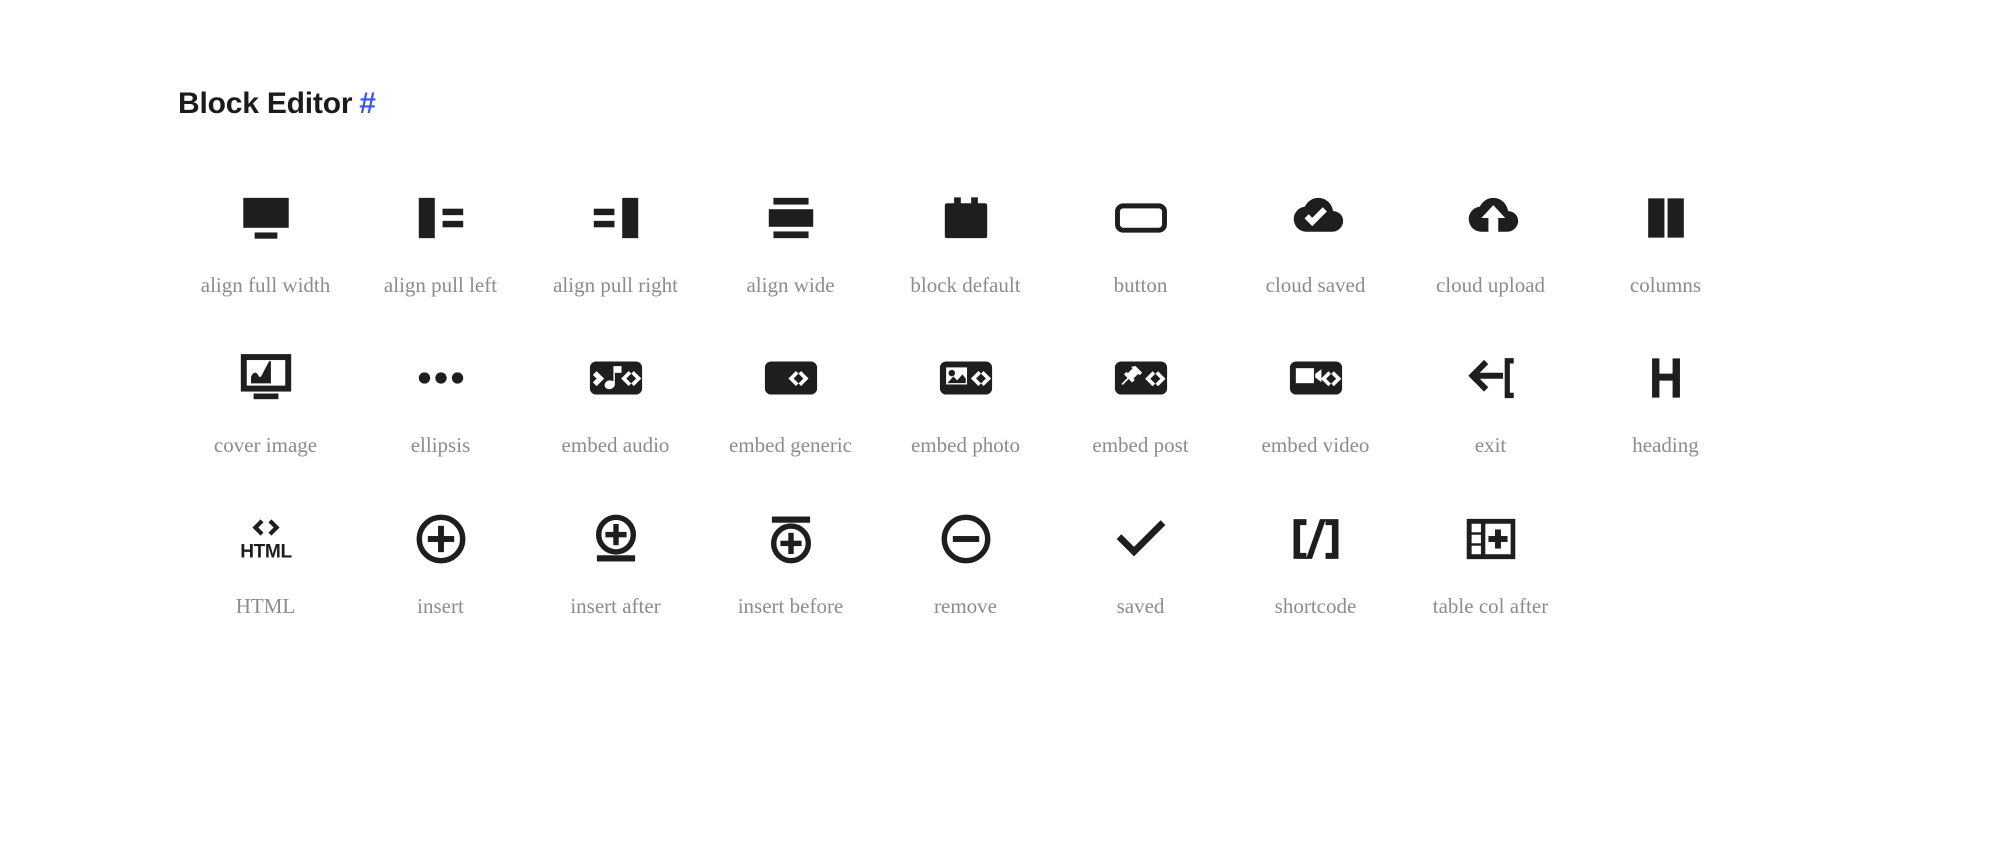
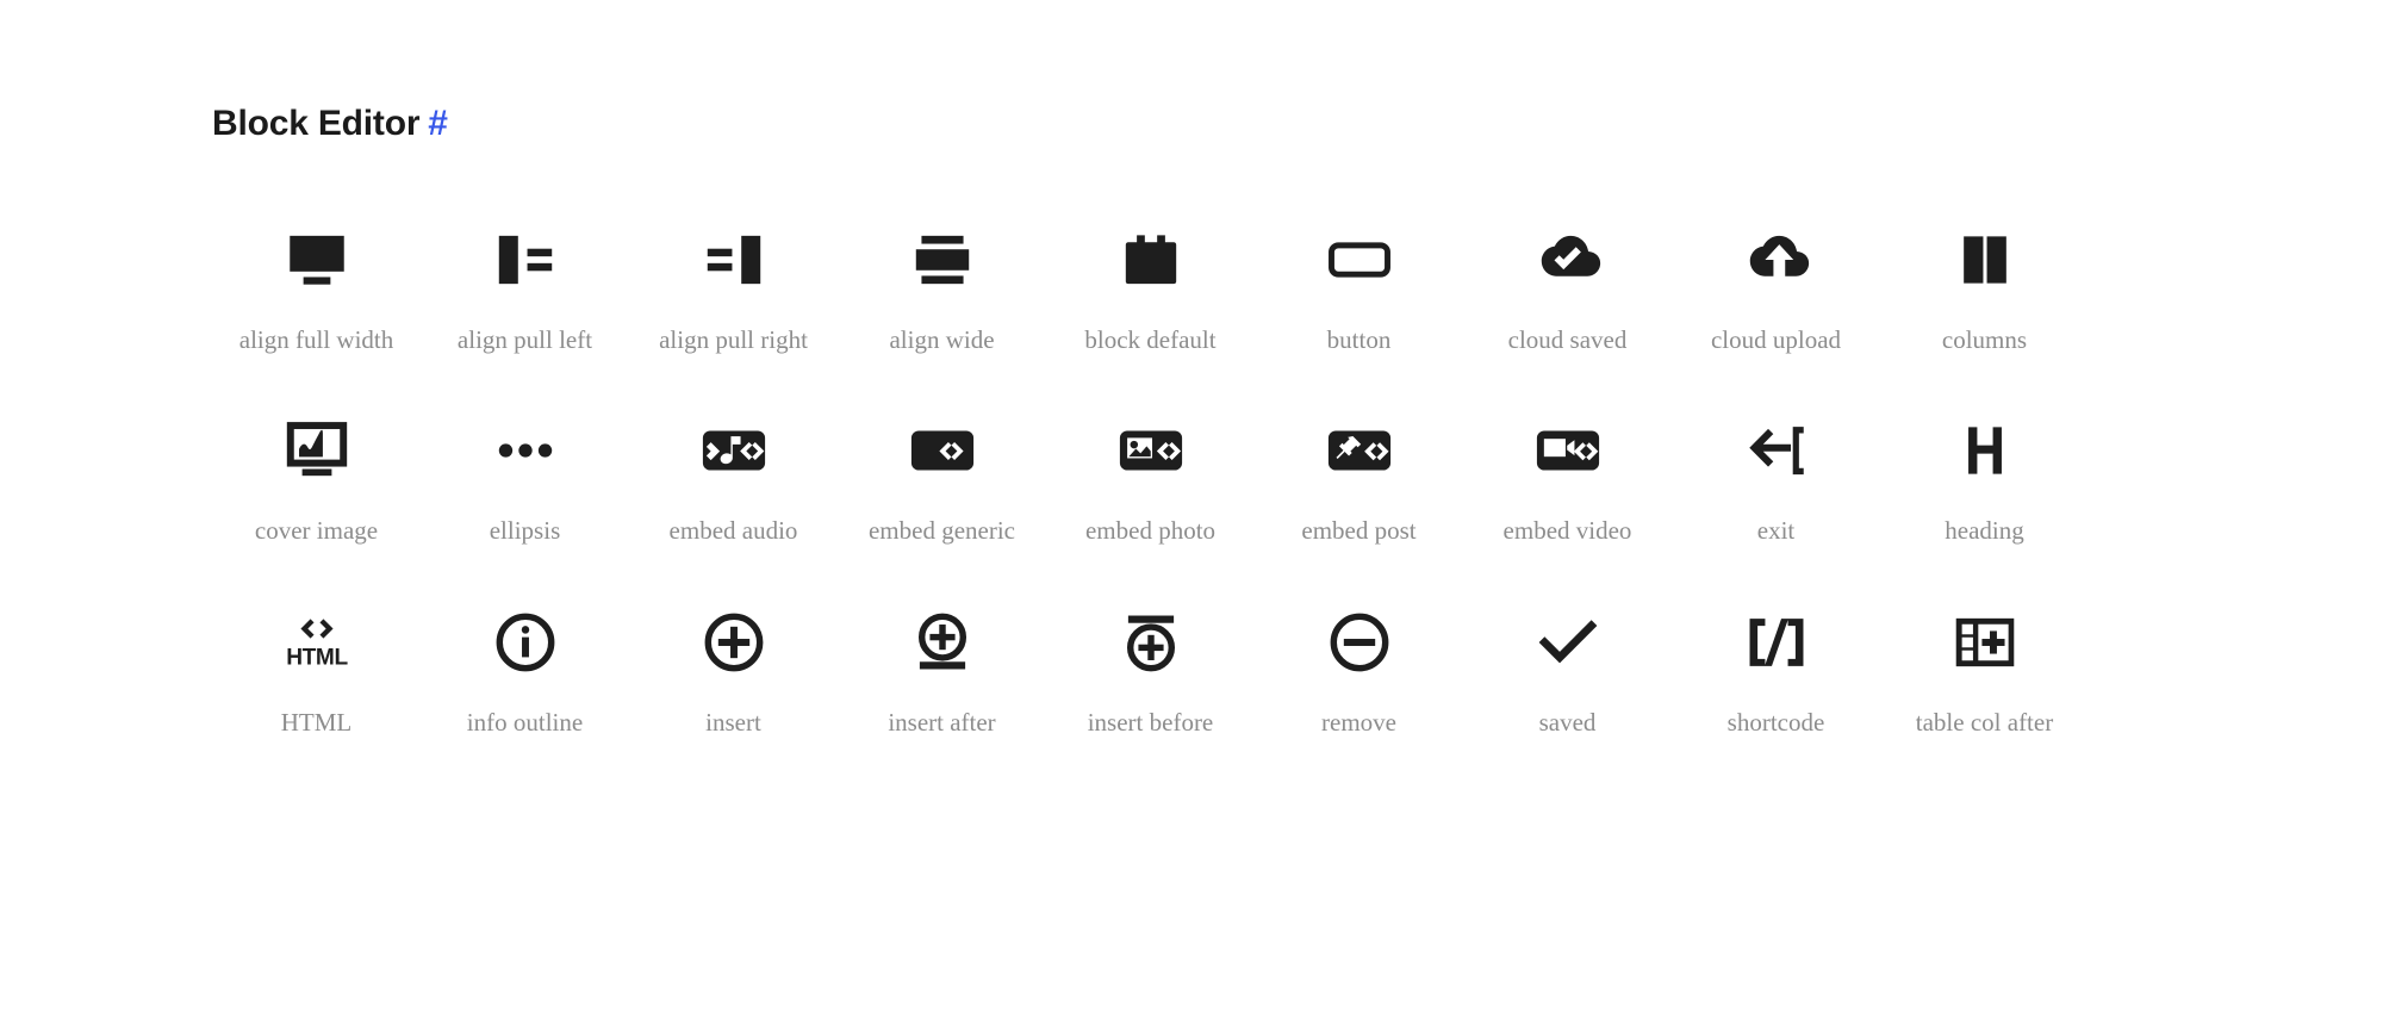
  Block Editor #
  align full width
  align pull left
  align pull right
  align wide
  block default
  button
  cloud saved
  cloud upload
  columns
  cover image
  ellipsis
  embed audio
  embed generic
  embed photo
  embed post
  embed video
  exit
  heading
  HTML
  HTML
+ info outline
  insert
  insert after
  insert before
  remove
  saved
  shortcode
  table col after
